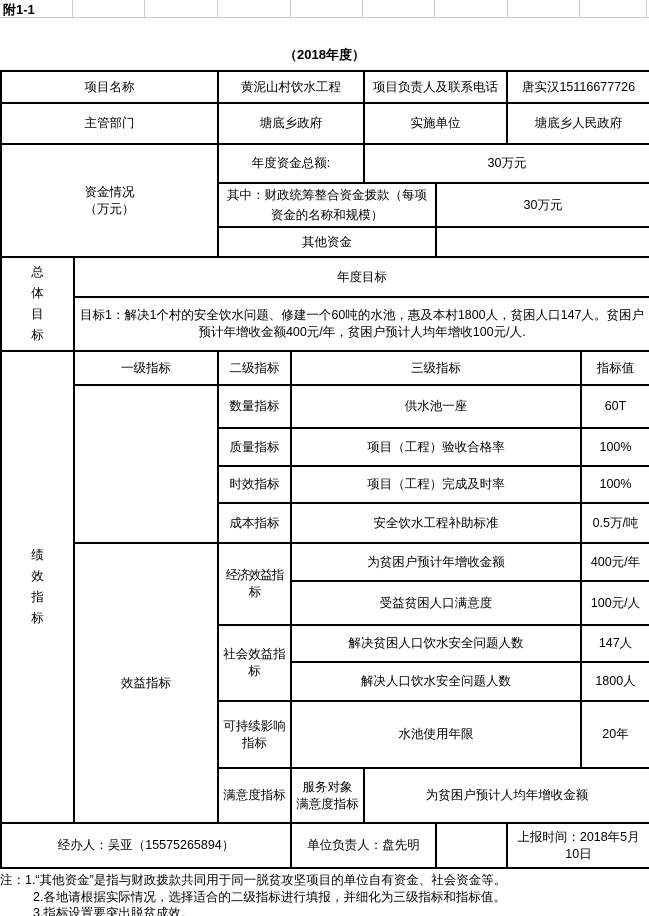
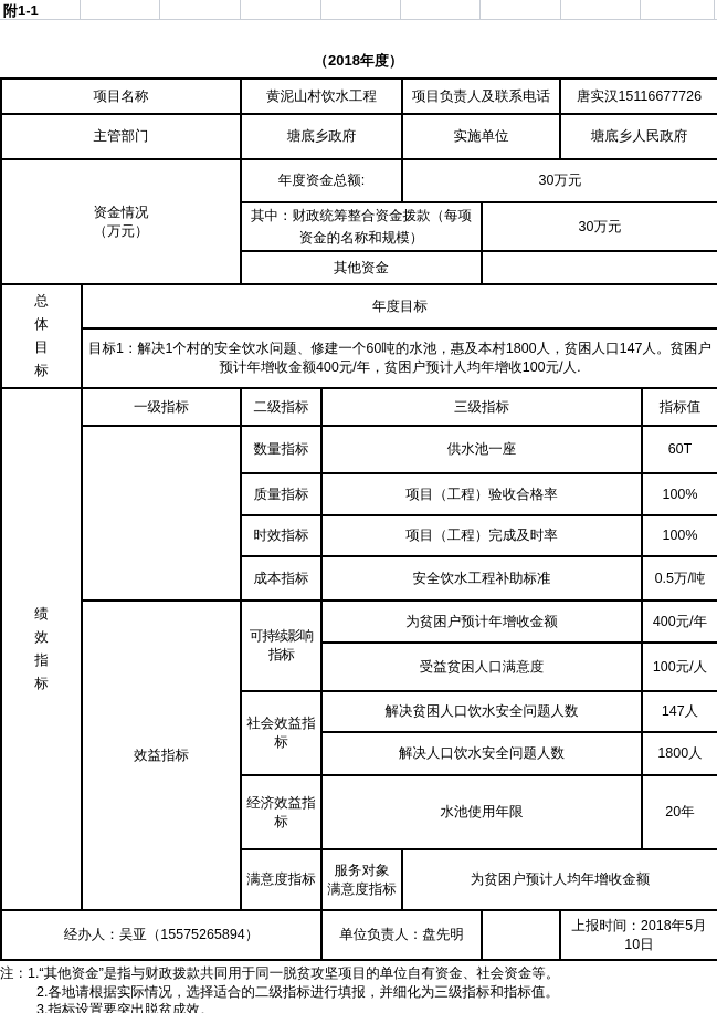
  附1-1
  （2018年度）
  项目名称	黄泥山村饮水工程	项目负责人及联系电话	唐实汉15116677726
  主管部门	塘底乡政府	实施单位	塘底乡人民政府
  资金情况 （万元）	年度资金总额:	30万元
  其中：财政统筹整合资金拨款（每项资金的名称和规模）	30万元
  其他资金
  总体目标	年度目标
  目标1：解决1个村的安全饮水问题、修建一个60吨的水池，惠及本村1800人，贫困人口147人。贫困户预计年增收金额400元/年，贫困户预计人均年增收100元/人.
  绩效指标	一级指标	二级指标	三级指标	指标值
  	数量指标	供水池一座	60T
  质量指标	项目（工程）验收合格率	100%
  时效指标	项目（工程）完成及时率	100%
  成本指标	安全饮水工程补助标准	0.5万/吨
- 效益指标	经济效益指标	为贫困户预计年增收金额	400元/年
+ 效益指标	可持续影响 指标	为贫困户预计年增收金额	400元/年
  受益贫困人口满意度	100元/人
  社会效益指 标	解决贫困人口饮水安全问题人数	147人
  解决人口饮水安全问题人数	1800人
- 可持续影响 指标	水池使用年限	20年
+ 经济效益指标	水池使用年限	20年
  满意度指标	服务对象 满意度指标	为贫困户预计人均年增收金额
  经办人：吴亚（15575265894）	单位负责人：盘先明		上报时间：2018年5月 10日
  注：1.“其他资金”是指与财政拨款共同用于同一脱贫攻坚项目的单位自有资金、社会资金等。
  2.各地请根据实际情况，选择适合的二级指标进行填报，并细化为三级指标和指标值。
  3.指标设置要突出脱贫成效。
